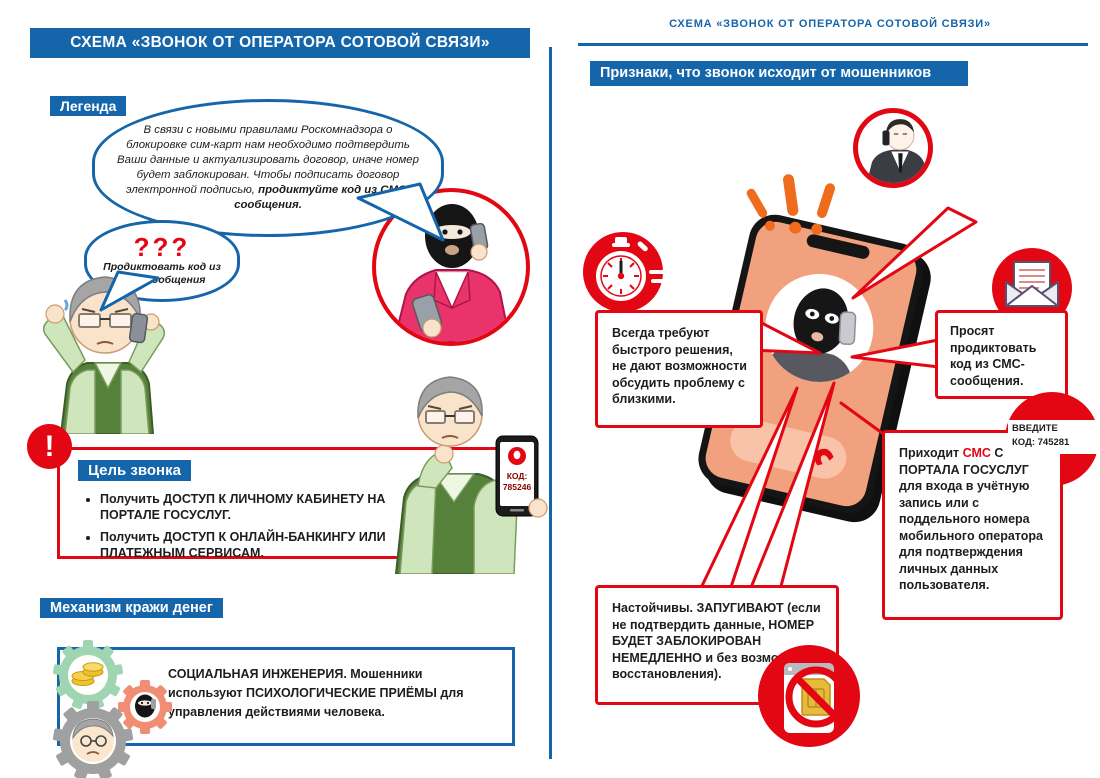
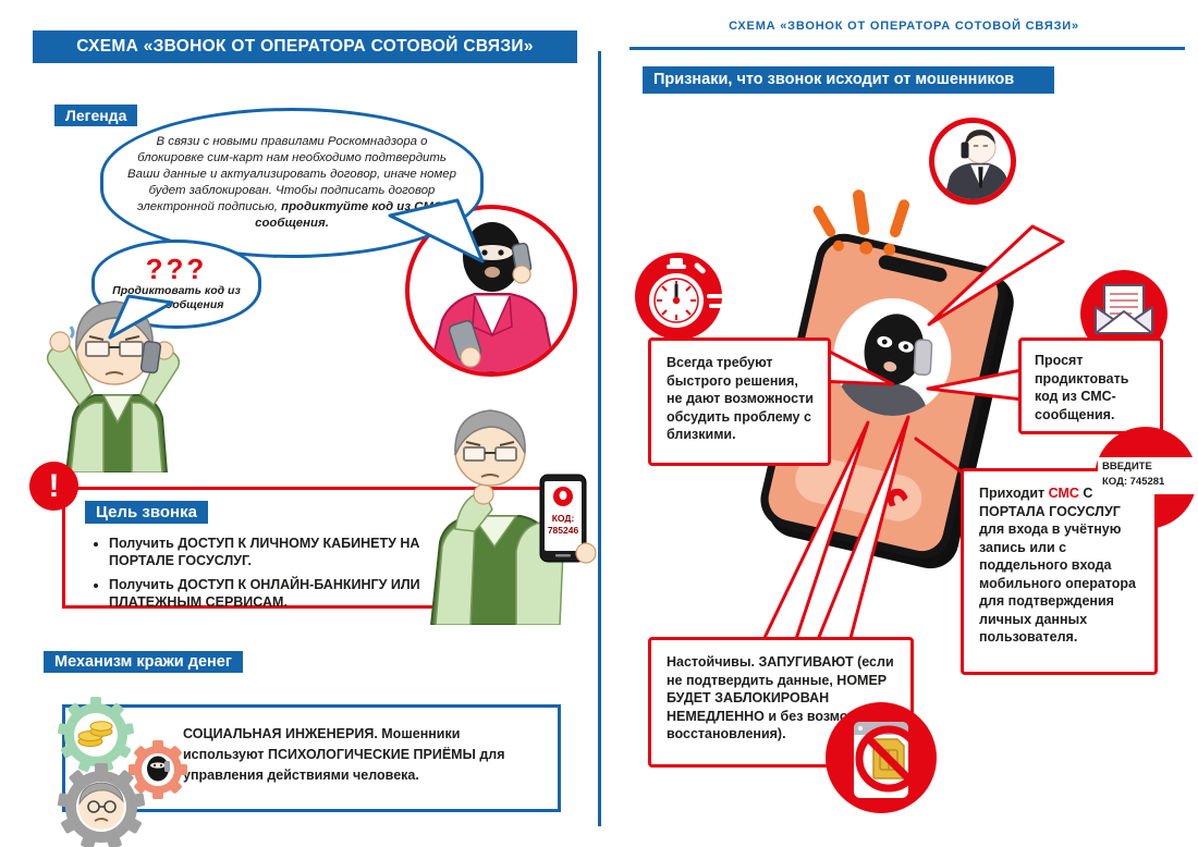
  СХЕМА «ЗВОНОК ОТ ОПЕРАТОРА СОТОВОЙ СВЯЗИ»
  Легенда
  В связи с новыми правилами Роскомнадзора о блокировке сим-карт нам необходимо подтвердить Ваши данные и актуализировать договор, иначе номер будет заблокирован. Чтобы подписать договор электронной подписью, продиктуйте код из Ссообщения.
  ???
  Продиктовать код из общения
  Цель звонка
  Получить ДОСТУП К ЛИЧНОМУ КАБИНЕТУ НА ПОРТАЛЕ ГОСУСЛУГ.
  Получить ДОСТУП К ОНЛАЙН-БАНКИНГУ ИЛИ ПЛАТЕЖНЫМ СЕРВИСАМ.
  !
  КОД:
  785246
  Механизм кражи денег
  СОЦИАЛЬНАЯ ИНЖЕНЕРИЯ. Мошенники используют ПСИХОЛОГИЧЕСКИЕ ПРИЁМЫ для управления действиями человека.
  СХЕМА «ЗВОНОК ОТ ОПЕРАТОРА СОТОВОЙ СВЯЗИ»
  Признаки, что звонок исходит от мошенников
  Всегда требуют быстрого решения, не дают возможности обсудить проблему с близкими.
  Просят продиктовать код из СМС-сообщения.
  ВВЕДИТЕ
  КОД: 745281
- Приходит СМС С ПОРТАЛА ГОСУСЛУГ для входа в учётную запись или с поддельного номера мобильного оператора для подтверждения личных данных пользователя.
+ Приходит СМС С ПОРТАЛА ГОСУСЛУГ для входа в учётную запись или с поддельного входа мобильного оператора для подтверждения личных данных пользователя.
  Настойчивы. ЗАПУГИВАЮТ (если не подтвердить данные, НОМЕР БУДЕТ ЗАБЛОКИРОВАН НЕМЕДЛЕННО и без возм восстановления).
